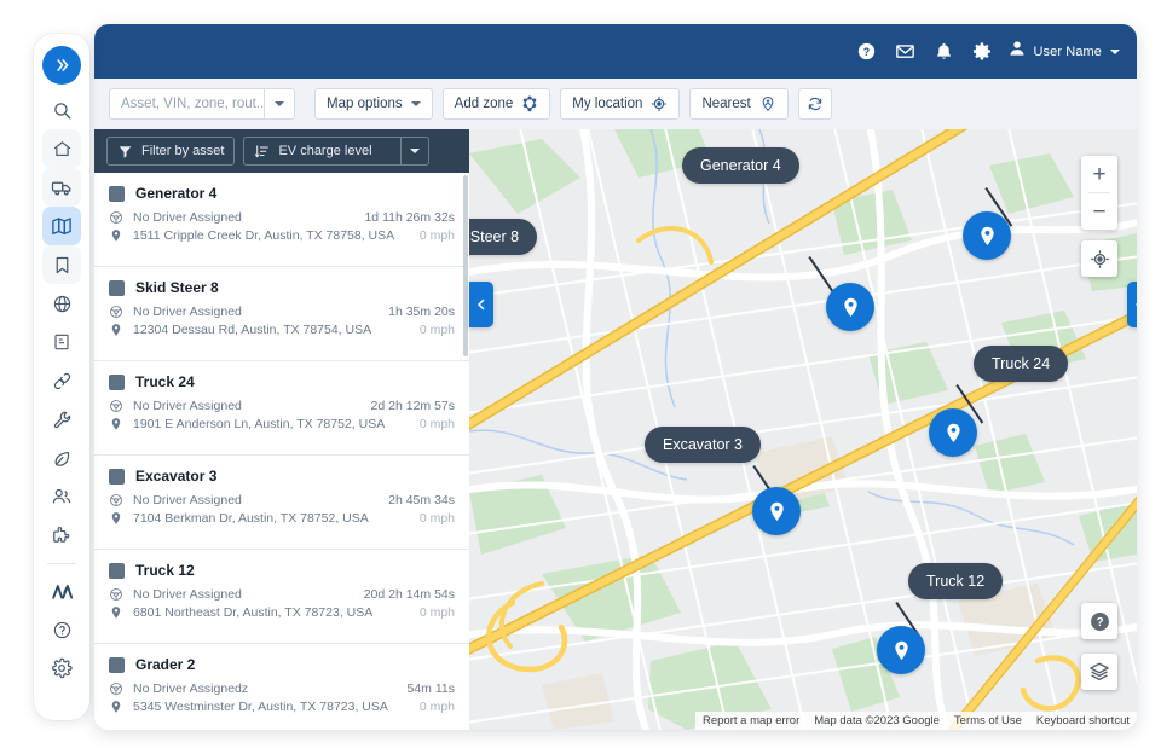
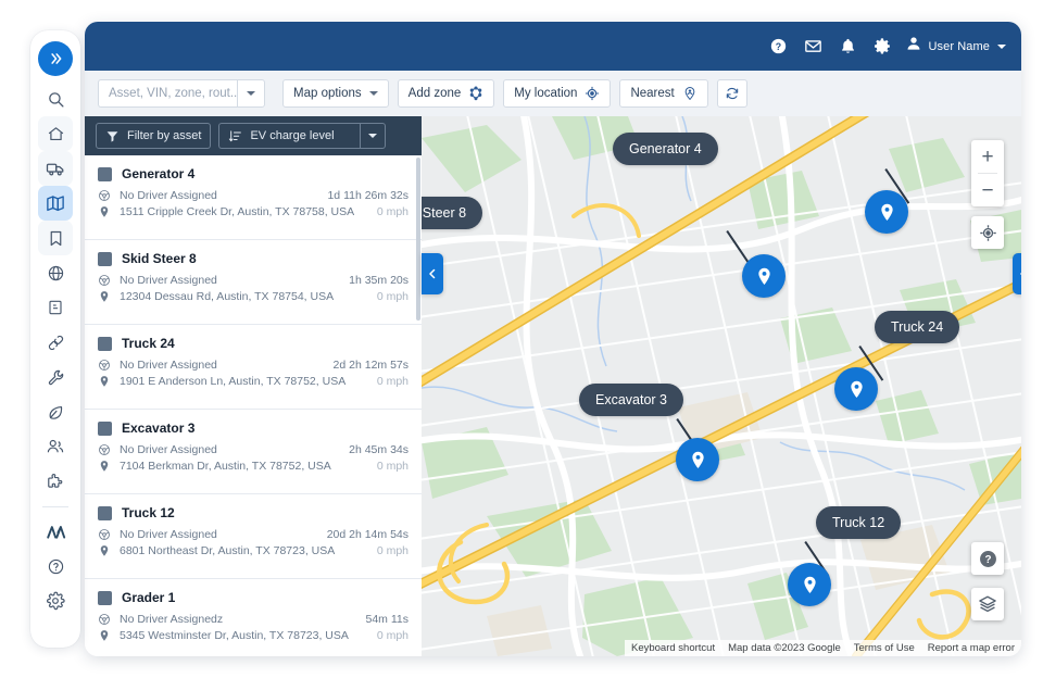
  ?
  User Name
  Asset, VIN, zone, rout..
  Map options
  Add zone
  My location
  Nearest
  Filter by asset
  EV charge level
  Generator 4
  No Driver Assigned
  1d 11h 26m 32s
  1511 Cripple Creek Dr, Austin, TX 78758, USA
  0 mph
  Skid Steer 8
  No Driver Assigned
  1h 35m 20s
  12304 Dessau Rd, Austin, TX 78754, USA
  0 mph
  Truck 24
  No Driver Assigned
  2d 2h 12m 57s
  1901 E Anderson Ln, Austin, TX 78752, USA
  0 mph
  Excavator 3
  No Driver Assigned
  2h 45m 34s
  7104 Berkman Dr, Austin, TX 78752, USA
  0 mph
  Truck 12
  No Driver Assigned
  20d 2h 14m 54s
  6801 Northeast Dr, Austin, TX 78723, USA
  0 mph
- Grader 2
+ Grader 1
  No Driver Assignedz
  54m 11s
  5345 Westminster Dr, Austin, TX 78723, USA
  0 mph
  Generator 4
  Truck 24
  Excavator 3
  Truck 12
  +
  −
  ?
- Report a map error
+ Keyboard shortcut
  Map data ©2023 Google
  Terms of Use
- Keyboard shortcut
+ Report a map error
